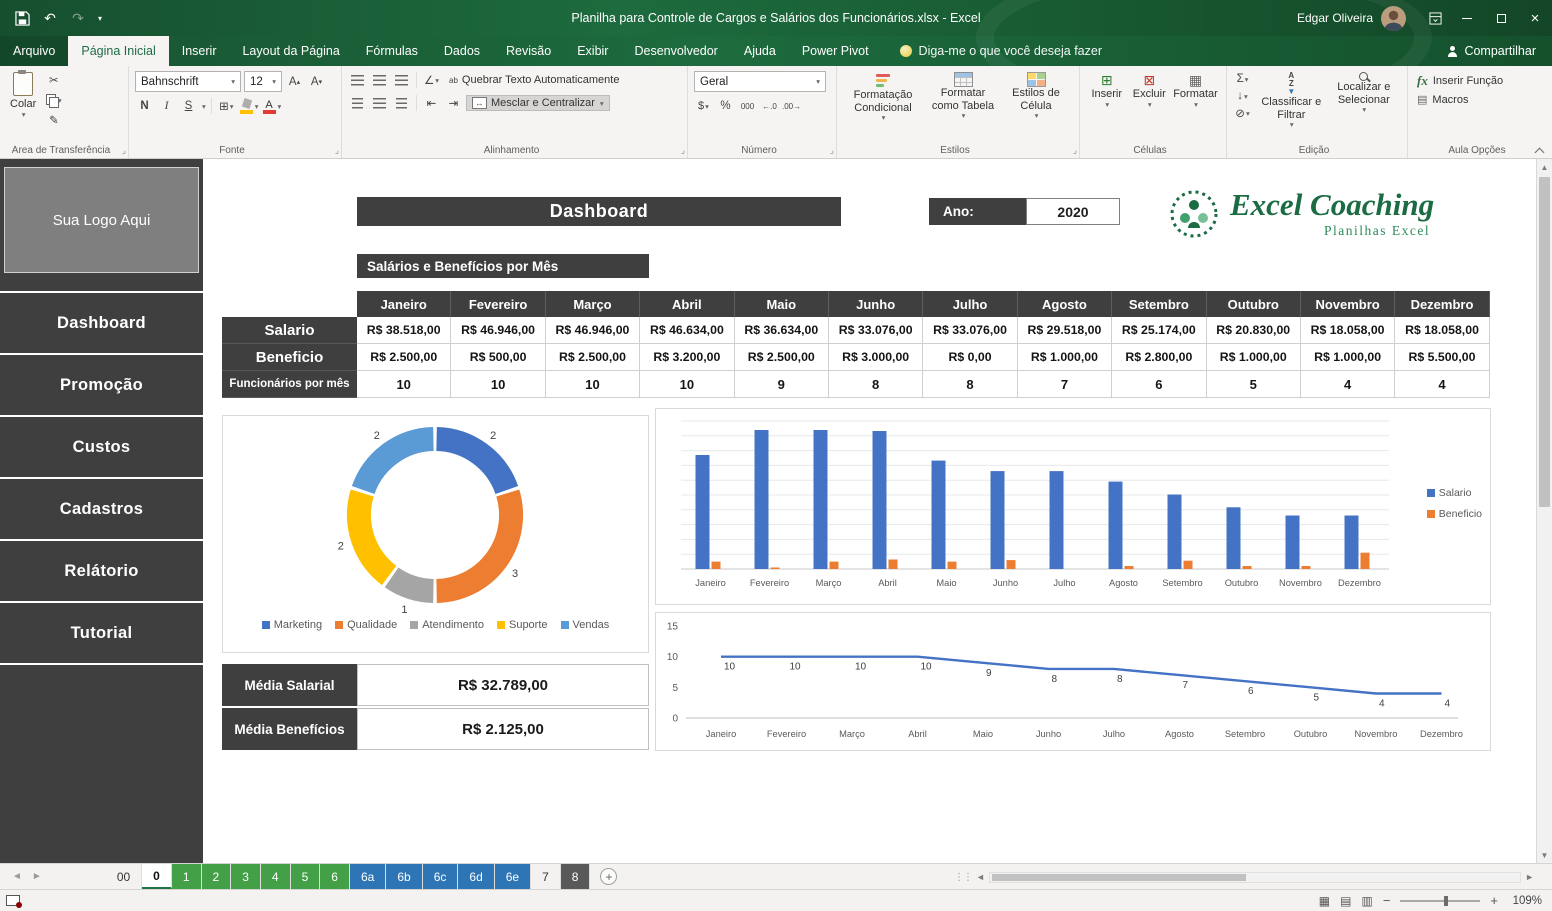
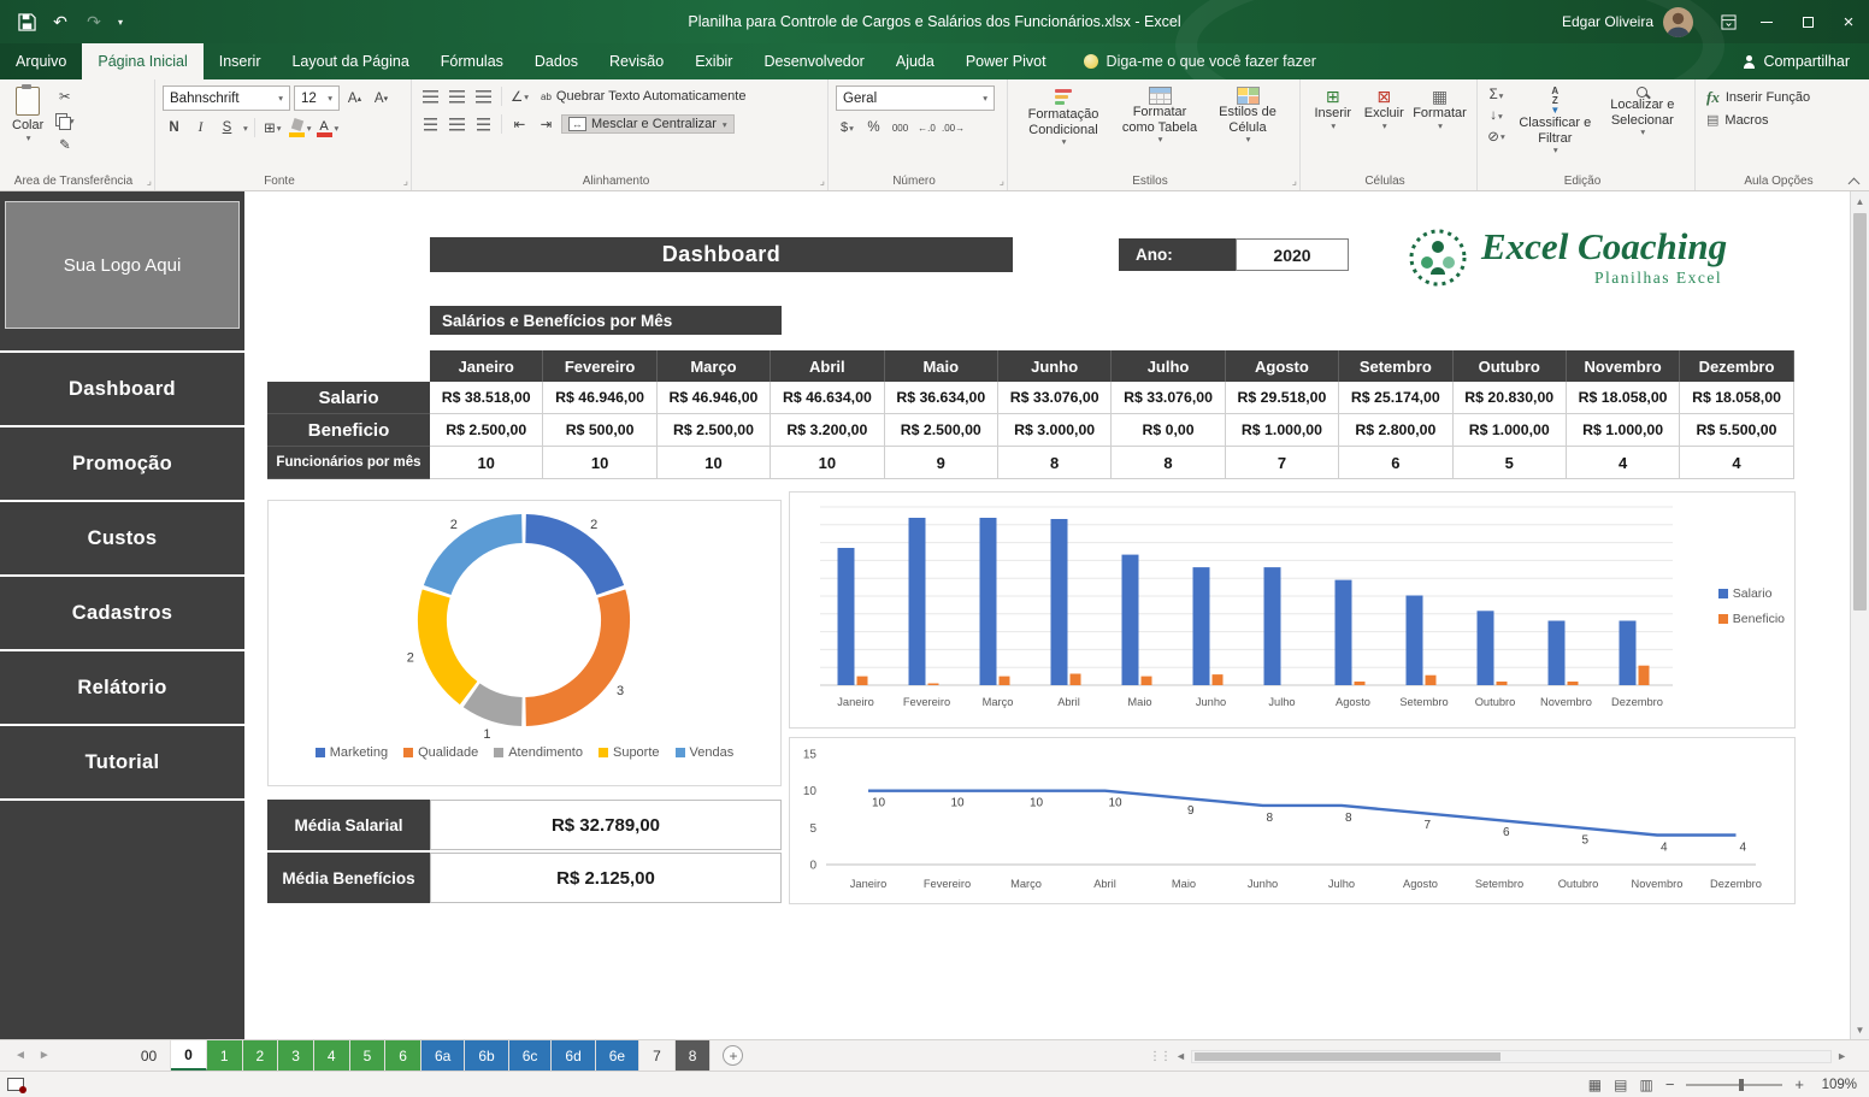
  ↶
  ↷
  ▾
  Planilha para Controle de Cargos e Salários dos Funcionários.xlsx - Excel
  Edgar Oliveira
  ×
  Arquivo
  Página Inicial
  Inserir
  Layout da Página
  Fórmulas
  Dados
  Revisão
  Exibir
  Desenvolvedor
  Ajuda
  Power Pivot
- Diga-me o que você deseja fazer
+ Diga-me o que você fazer fazer
  Compartilhar
  Colar
  ▾
  ✂
  ▾
  ✎
  Área de Transferência
  ⌟
  Bahnschrift
  ▾
  12
  ▾
  A
  A
  N
  I
  S
  ▾
  ⊞
  ▾
  ▾
  A
  ▾
  Fonte
  ⌟
  ∠
  ▾
  ab
  Quebrar Texto Automaticamente
  ⇤
  ⇥
  ↔
  Mesclar e Centralizar
  ▾
  Alinhamento
  ⌟
  Geral
  ▾
  $
  ▾
  %
  000
  ←.0
  .00→
  Número
  ⌟
  Formatação Condicional
  ▾
  Formatar como Tabela
  ▾
  Estilos de Célula
  ▾
  Estilos
  ⌟
  ⊞
  Inserir
  ▾
  ⊠
  Excluir
  ▾
  ▦
  Formatar
  ▾
  Células
  Σ
  ▾
  ↓
  ▾
  ⊘
  ▾
  A
  Z
  ▼
  Classificar e Filtrar
  ▾
  Localizar e Selecionar
  ▾
  Edição
  fx
  Inserir Função
  ▤
  Macros
  Aula Opções
  Sua Logo Aqui
  Dashboard
  Promoção
  Custos
  Cadastros
  Relátorio
  Tutorial
  Dashboard
  Ano:
  2020
  Excel Coaching
  Planilhas Excel
  Salários e Benefícios por Mês
  Janeiro
  Fevereiro
  Março
  Abril
  Maio
  Junho
  Julho
  Agosto
  Setembro
  Outubro
  Novembro
  Dezembro
  Salario
  R$ 38.518,00
  R$ 46.946,00
  R$ 46.946,00
  R$ 46.634,00
  R$ 36.634,00
  R$ 33.076,00
  R$ 33.076,00
  R$ 29.518,00
  R$ 25.174,00
  R$ 20.830,00
  R$ 18.058,00
  R$ 18.058,00
  Beneficio
  R$ 2.500,00
  R$ 500,00
  R$ 2.500,00
  R$ 3.200,00
  R$ 2.500,00
  R$ 3.000,00
  R$ 0,00
  R$ 1.000,00
  R$ 2.800,00
  R$ 1.000,00
  R$ 1.000,00
  R$ 5.500,00
  Funcionários por mês
  10
  10
  10
  10
  9
  8
  8
  7
  6
  5
  4
  4
  2
  3
  1
  2
  2
  Marketing
  Qualidade
  Atendimento
  Suporte
  Vendas
  Janeiro
  Fevereiro
  Março
  Abril
  Maio
  Junho
  Julho
  Agosto
  Setembro
  Outubro
  Novembro
  Dezembro
  Salario
  Beneficio
  0
  5
  10
  15
  10
  10
  10
  10
  9
  8
  8
  7
  6
  5
  4
  4
  Janeiro
  Fevereiro
  Março
  Abril
  Maio
  Junho
  Julho
  Agosto
  Setembro
  Outubro
  Novembro
  Dezembro
  Média Salarial
  R$ 32.789,00
  Média Benefícios
  R$ 2.125,00
  ▲
  ▼
  ◄
  ►
  00
  0
  1
  2
  3
  4
  5
  6
  6a
  6b
  6c
  6d
  6e
  7
  8
  +
  ⋮⋮
  ◄
  ►
  ▦
  ▤
  ▥
  −
  +
  109%
